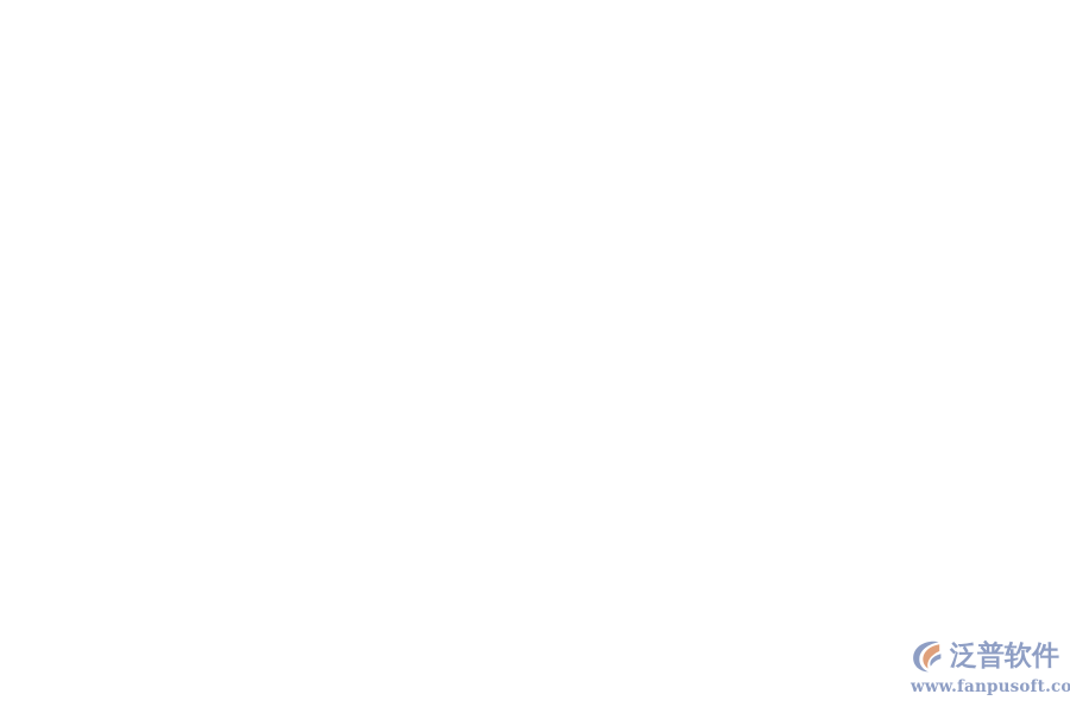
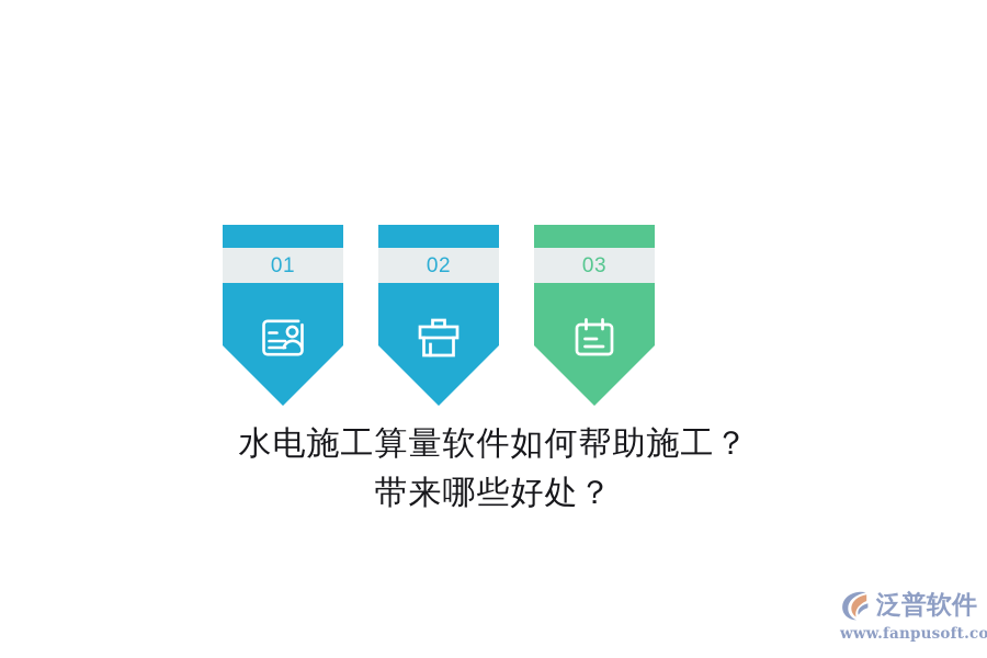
+ 01
+ 02
+ 03
+ 水电施工算量软件如何帮助施工？
+ 带来哪些好处？
  泛普软件
  www.fanpusoft.co
